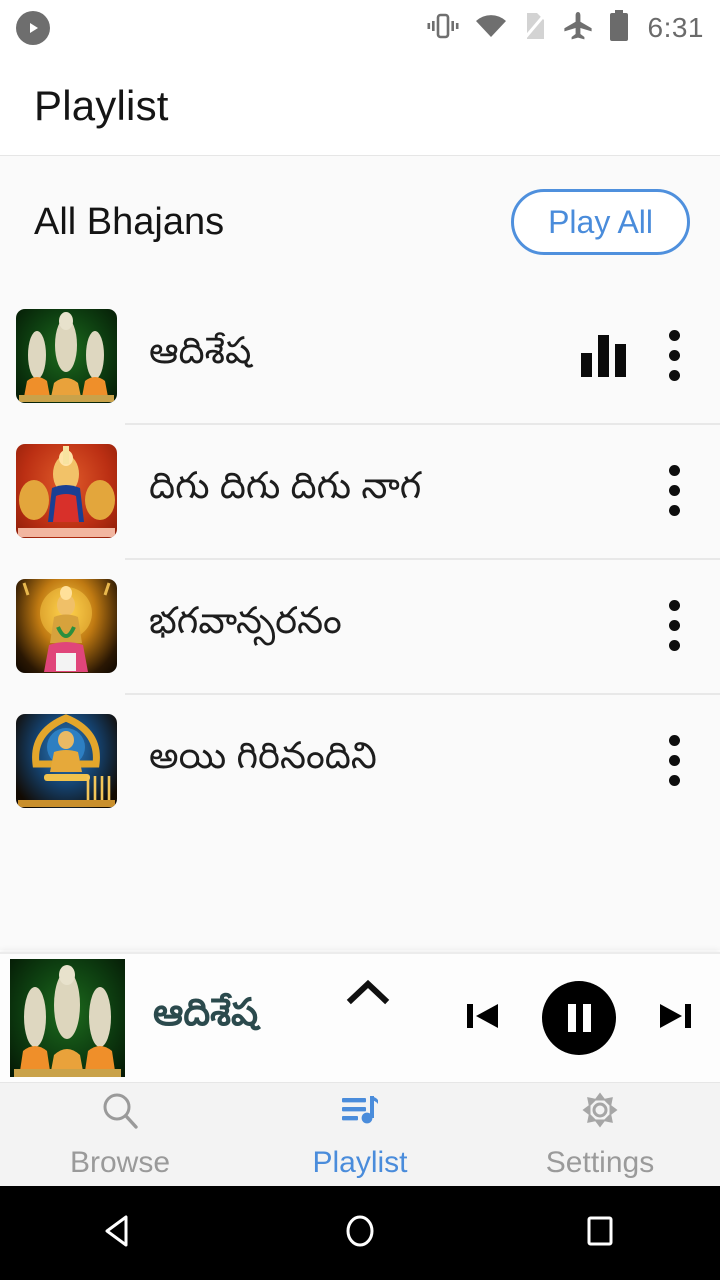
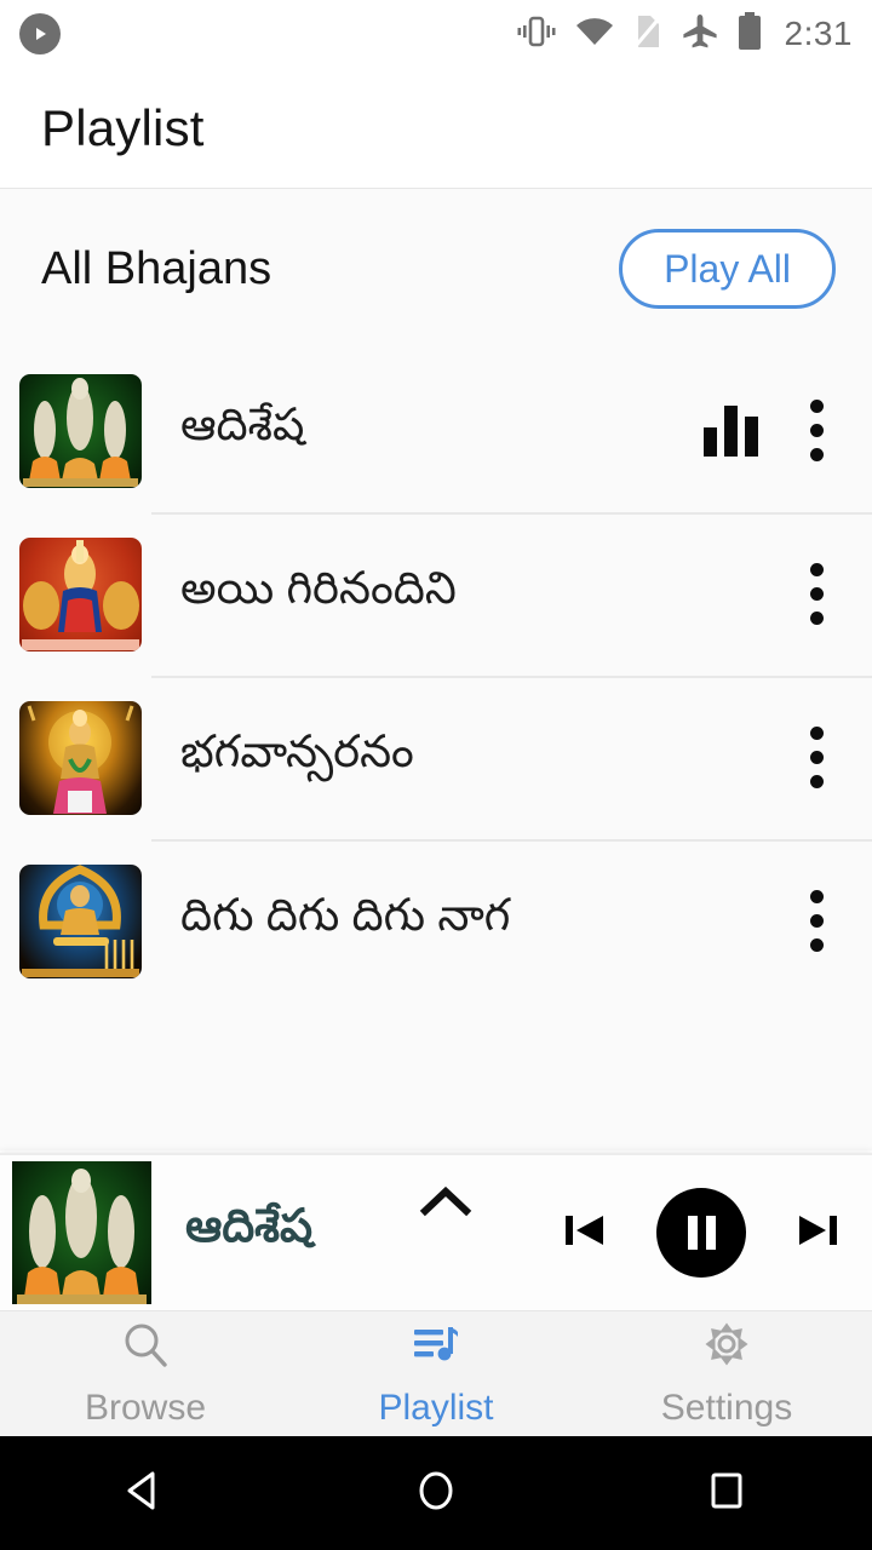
- 6:31
+ 2:31
  Playlist
  All Bhajans
  Play All
  ఆదిశేష
- దిగు దిగు దిగు నాగ
+ అయి గిరినందిని
  భగవాన్సరనం
- అయి గిరినందిని
+ దిగు దిగు దిగు నాగ
  ఆదిశేష
  Browse
  Playlist
  Settings
